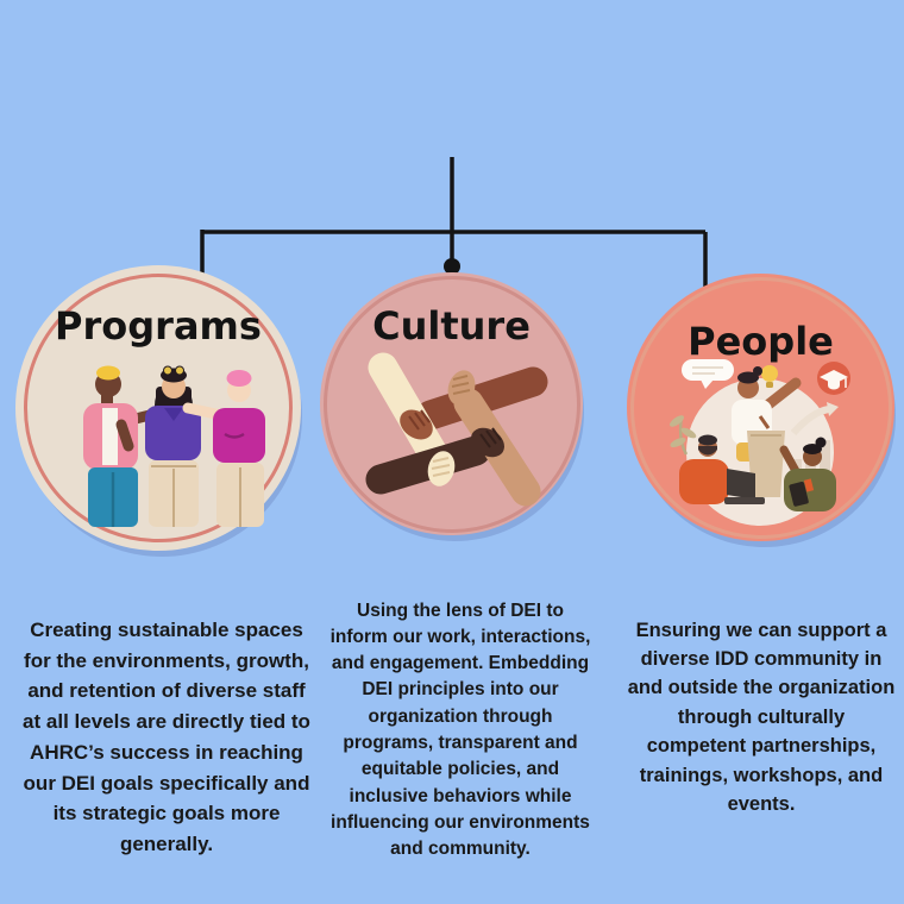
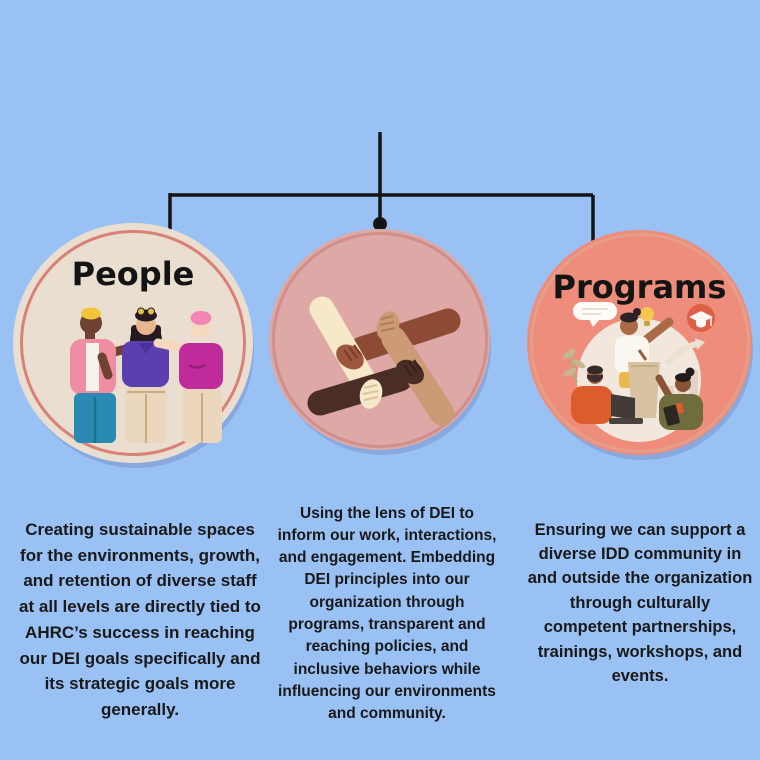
- Programs
+ People
- Culture
- People
+ Programs
  Creating sustainable spaces for the environments, growth, and retention of diverse staff at all levels are directly tied to AHRC’s success in reaching our DEI goals specifically and its strategic goals more generally.
- Using the lens of DEI to inform our work, interactions, and engagement. Embedding DEI principles into our organization through programs, transparent and equitable policies, and inclusive behaviors while influencing our environments and community.
+ Using the lens of DEI to inform our work, interactions, and engagement. Embedding DEI principles into our organization through programs, transparent and reaching policies, and inclusive behaviors while influencing our environments and community.
  Ensuring we can support a diverse IDD community in and outside the organization through culturally competent partnerships, trainings, workshops, and events.
